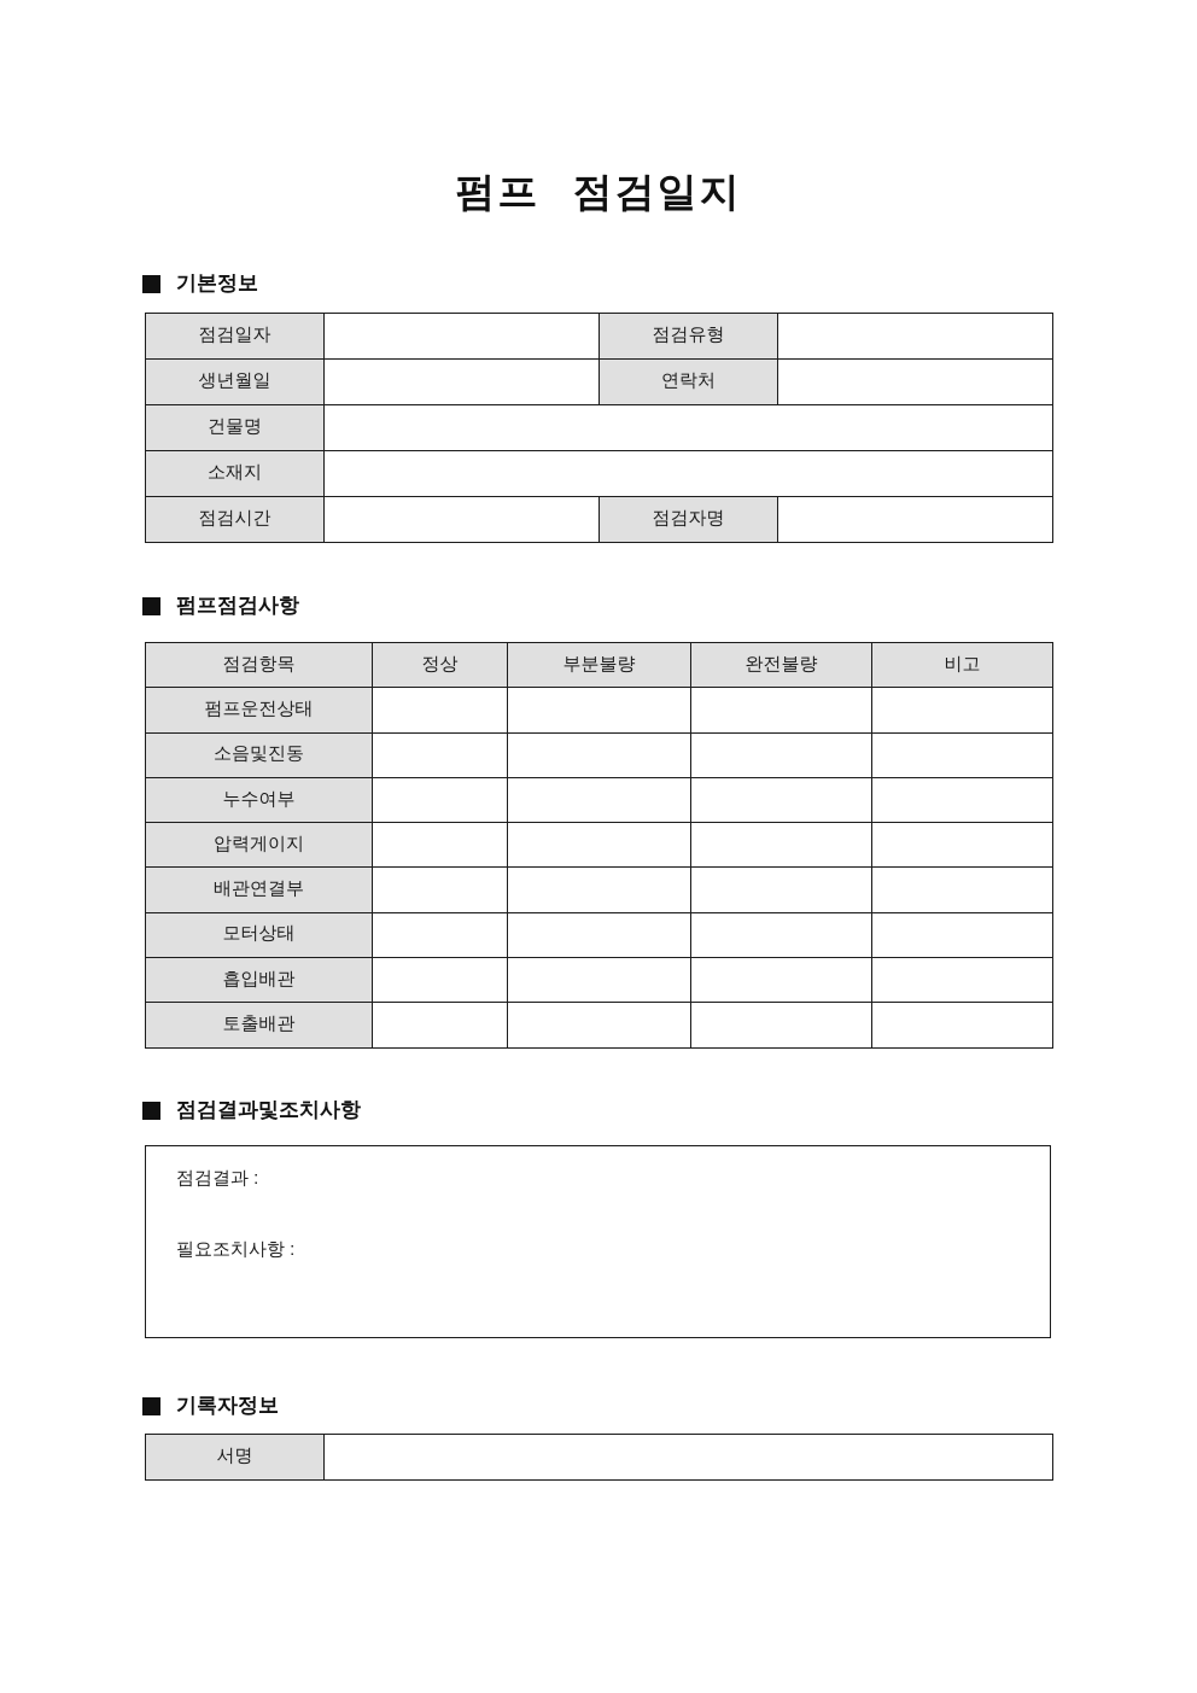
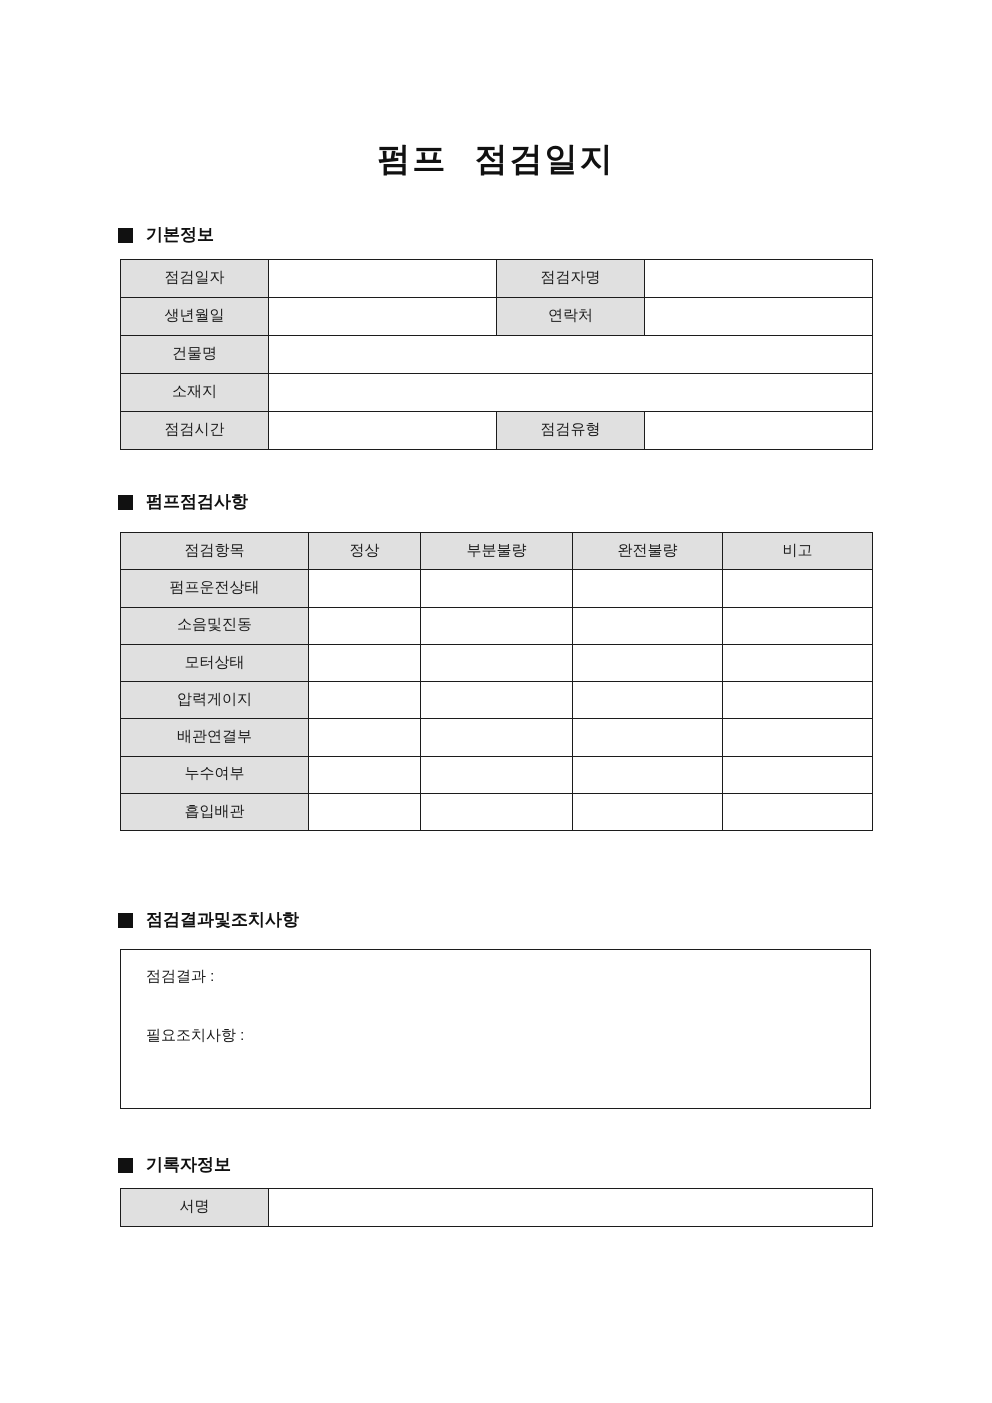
  펌프 점검일지
  기본정보
- 점검일자		점검유형
+ 점검일자		점검자명
  생년월일		연락처
  건물명
  소재지
- 점검시간		점검자명
+ 점검시간		점검유형
  펌프점검사항
  점검항목	정상	부분불량	완전불량	비고
  펌프운전상태
  소음및진동
- 누수여부
+ 모터상태
  압력게이지
  배관연결부
- 모터상태
+ 누수여부
  흡입배관
- 토출배관
  점검결과및조치사항
  점검결과 :
  필요조치사항 :
  기록자정보
  서명
